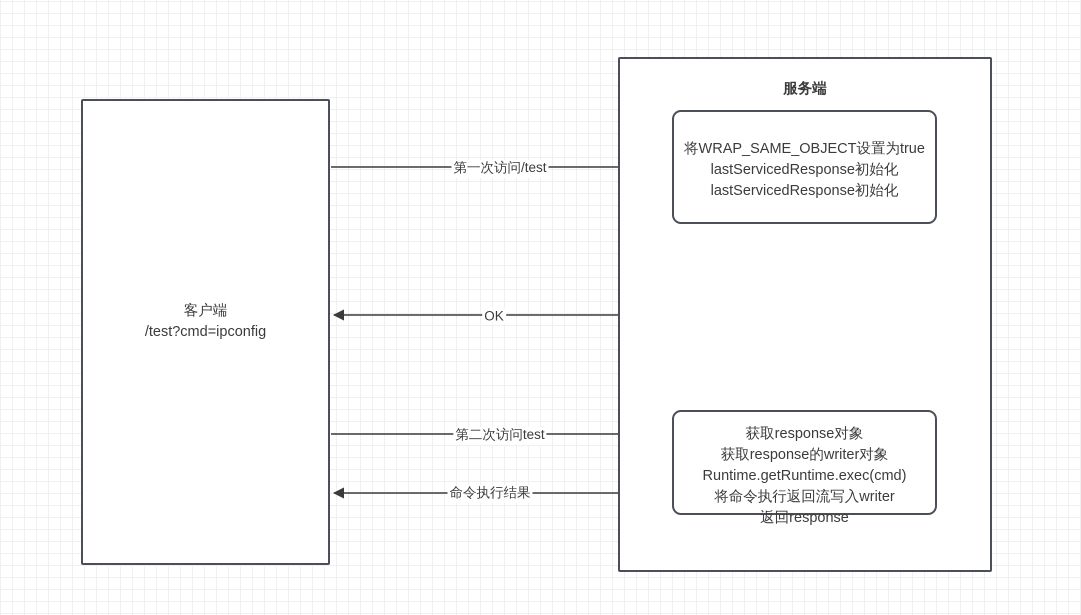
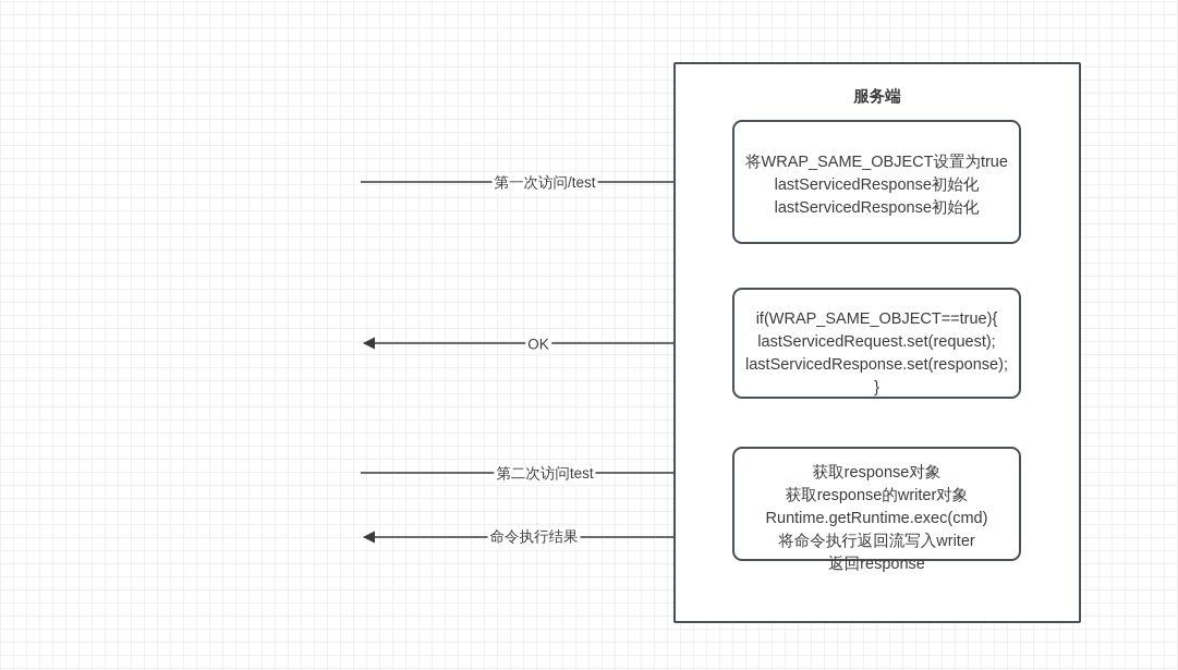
- 客户端
- /test?cmd=ipconfig
  服务端
  将WRAP_SAME_OBJECT设置为true
  lastServicedResponse初始化
  lastServicedResponse初始化
+ if(WRAP_SAME_OBJECT==true){
+ lastServicedRequest.set(request);
+ lastServicedResponse.set(response);
+ }
  获取response对象
  获取response的writer对象
  Runtime.getRuntime.exec(cmd)
  将命令执行返回流写入writer
  返回response
  第一次访问/test
  OK
  第二次访问test
  命令执行结果
